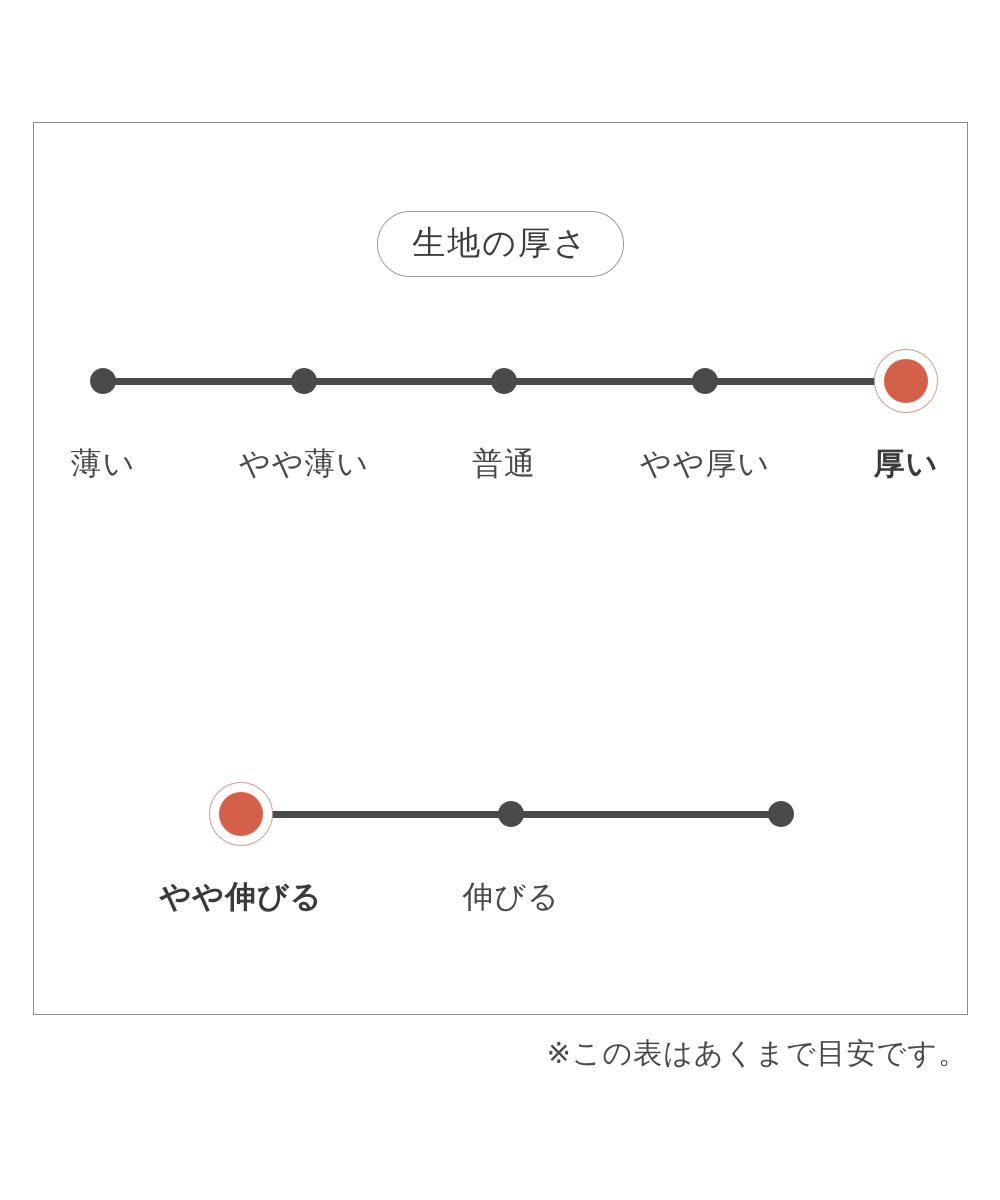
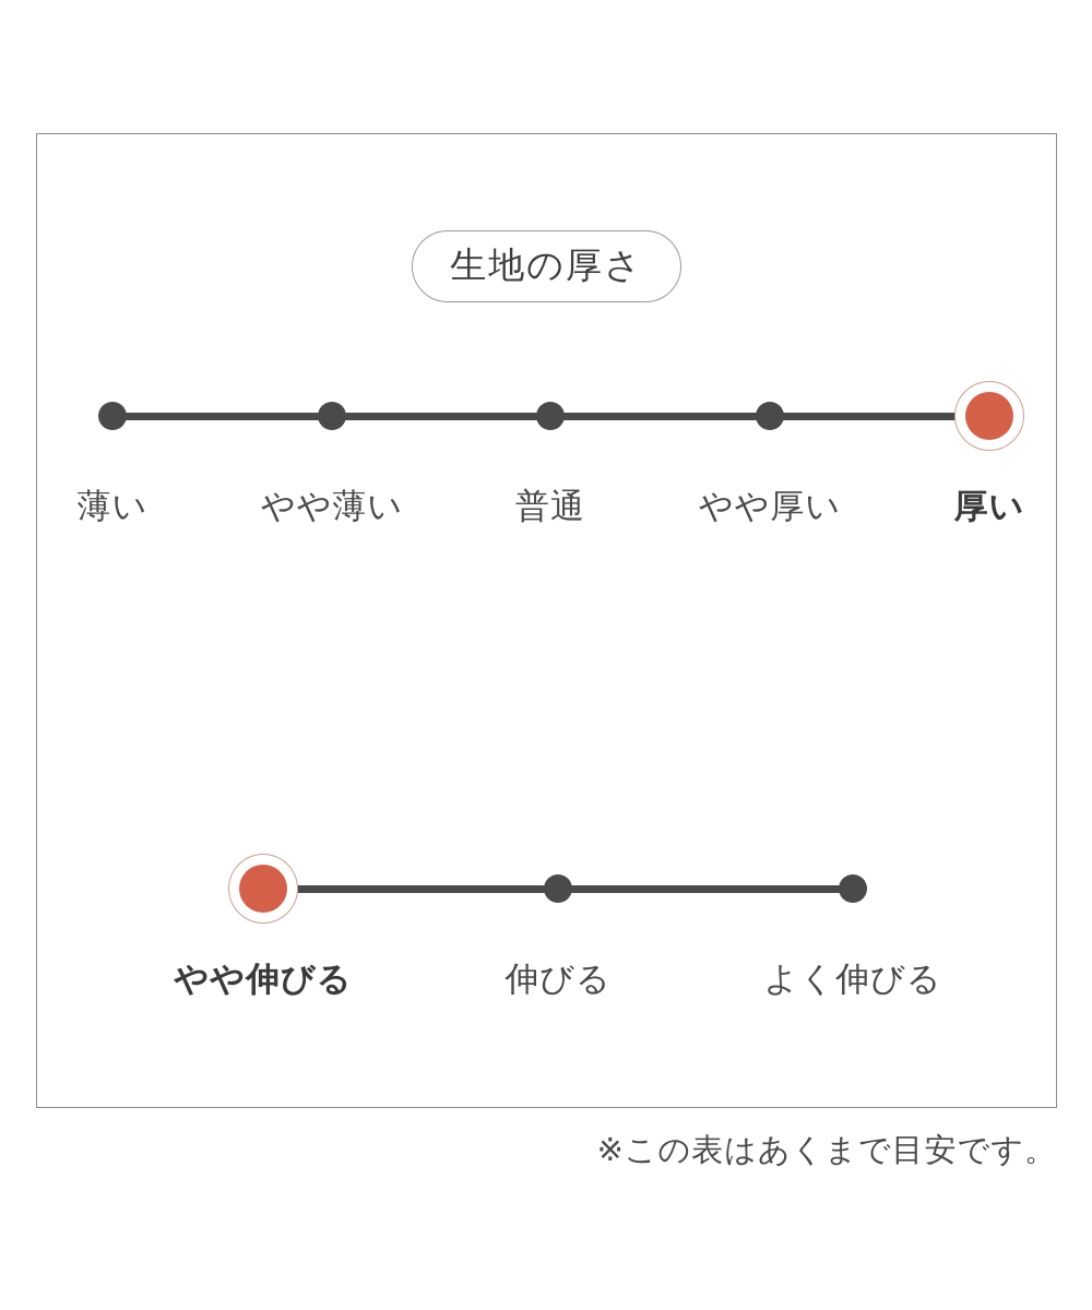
  生地の厚さ
  薄い
  やや薄い
  普通
  やや厚い
  厚い
  やや伸びる
  伸びる
+ よく伸びる
  ※この表はあくまで目安です。
